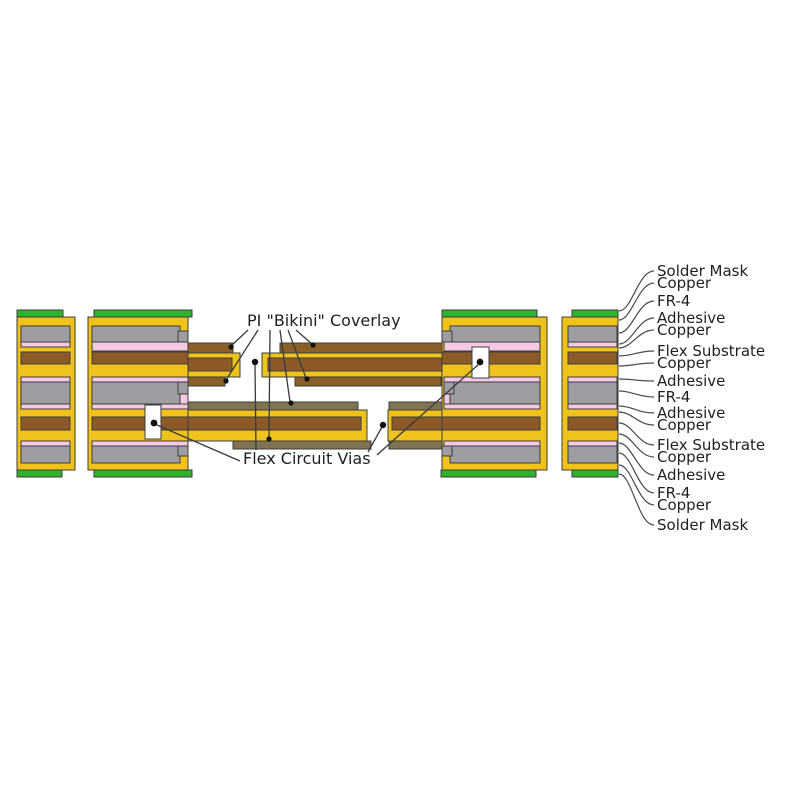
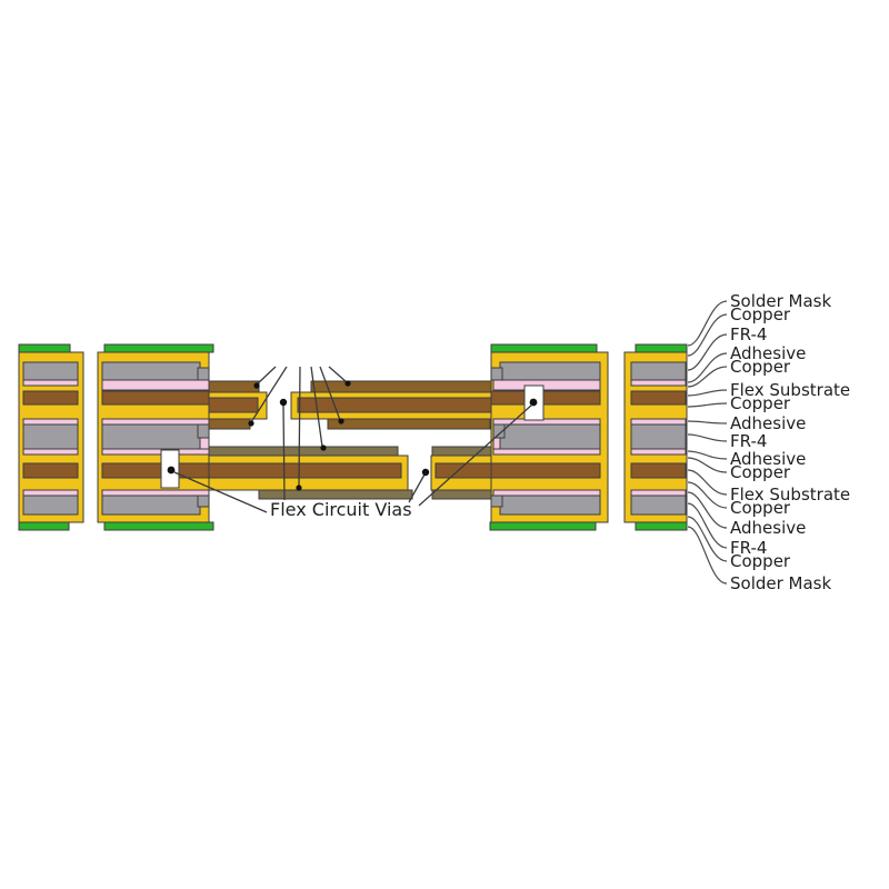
  Solder Mask
  Copper
  FR-4
  Adhesive
  Copper
  Flex Substrate
  Copper
  Adhesive
  FR-4
  Adhesive
  Copper
  Flex Substrate
  Copper
  Adhesive
  FR-4
  Copper
  Solder Mask
- PI "Bikini" Coverlay
  Flex Circuit Vias
